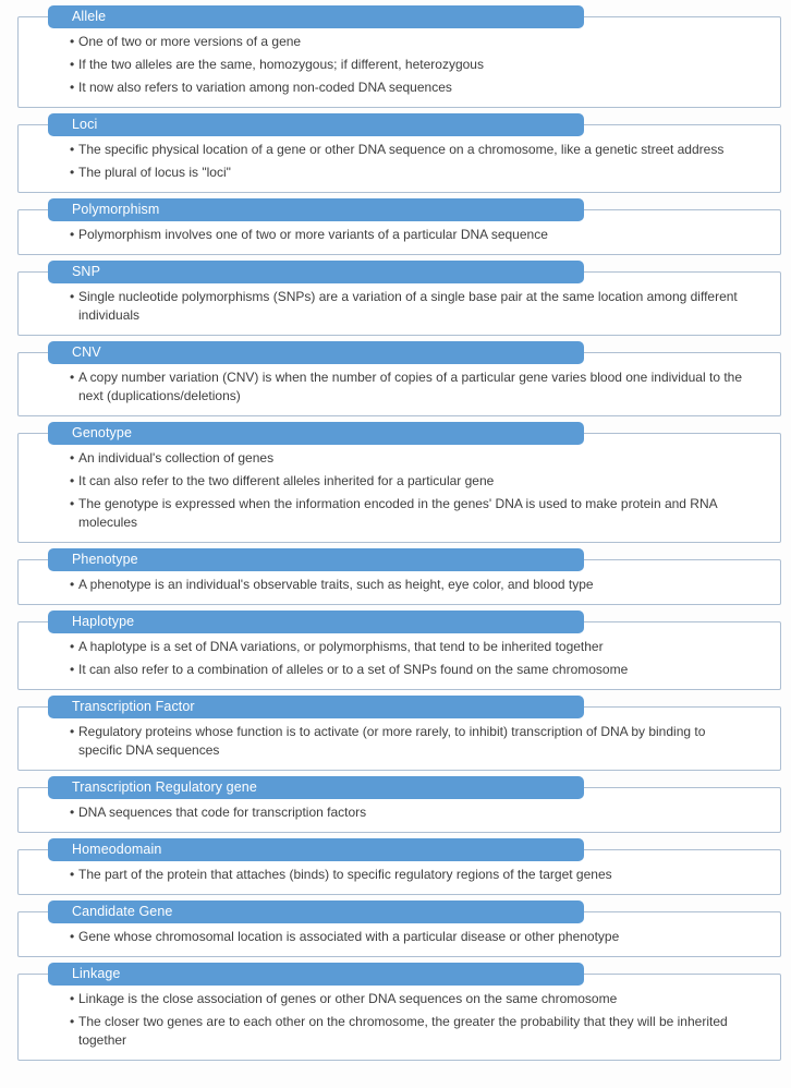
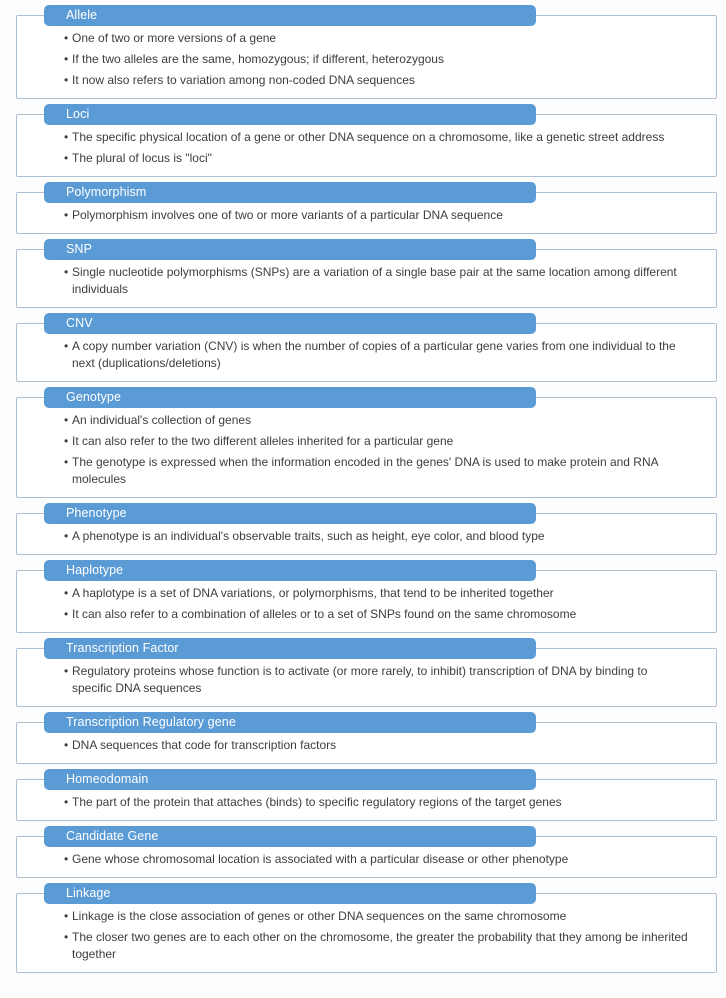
  Allele
  One of two or more versions of a gene
  If the two alleles are the same, homozygous; if different, heterozygous
  It now also refers to variation among non-coded DNA sequences
  Loci
  The specific physical location of a gene or other DNA sequence on a chromosome, like a genetic street address
  The plural of locus is "loci"
  Polymorphism
  Polymorphism involves one of two or more variants of a particular DNA sequence
  SNP
  Single nucleotide polymorphisms (SNPs) are a variation of a single base pair at the same location among different individuals
  CNV
- A copy number variation (CNV) is when the number of copies of a particular gene varies blood one individual to the next (duplications/deletions)
+ A copy number variation (CNV) is when the number of copies of a particular gene varies from one individual to the next (duplications/deletions)
  Genotype
  An individual's collection of genes
  It can also refer to the two different alleles inherited for a particular gene
  The genotype is expressed when the information encoded in the genes' DNA is used to make protein and RNA molecules
  Phenotype
  A phenotype is an individual's observable traits, such as height, eye color, and blood type
  Haplotype
  A haplotype is a set of DNA variations, or polymorphisms, that tend to be inherited together
  It can also refer to a combination of alleles or to a set of SNPs found on the same chromosome
  Transcription Factor
  Regulatory proteins whose function is to activate (or more rarely, to inhibit) transcription of DNA by binding to specific DNA sequences
  Transcription Regulatory gene
  DNA sequences that code for transcription factors
  Homeodomain
  The part of the protein that attaches (binds) to specific regulatory regions of the target genes
  Candidate Gene
  Gene whose chromosomal location is associated with a particular disease or other phenotype
  Linkage
  Linkage is the close association of genes or other DNA sequences on the same chromosome
- The closer two genes are to each other on the chromosome, the greater the probability that they will be inherited together
+ The closer two genes are to each other on the chromosome, the greater the probability that they among be inherited together
